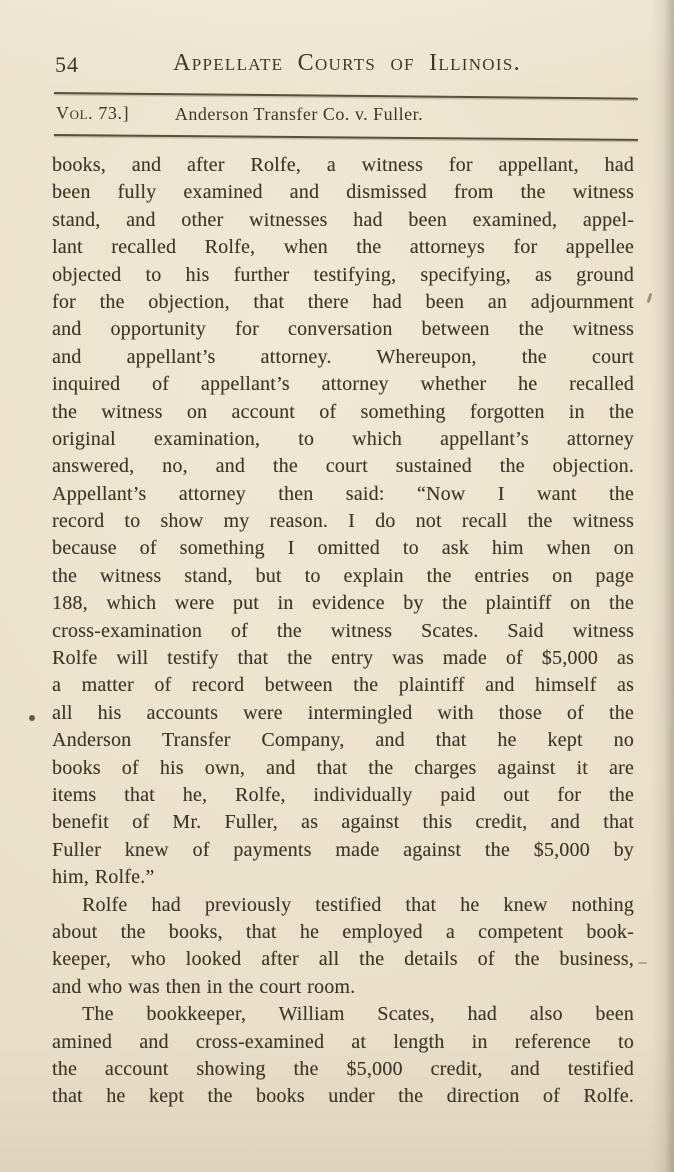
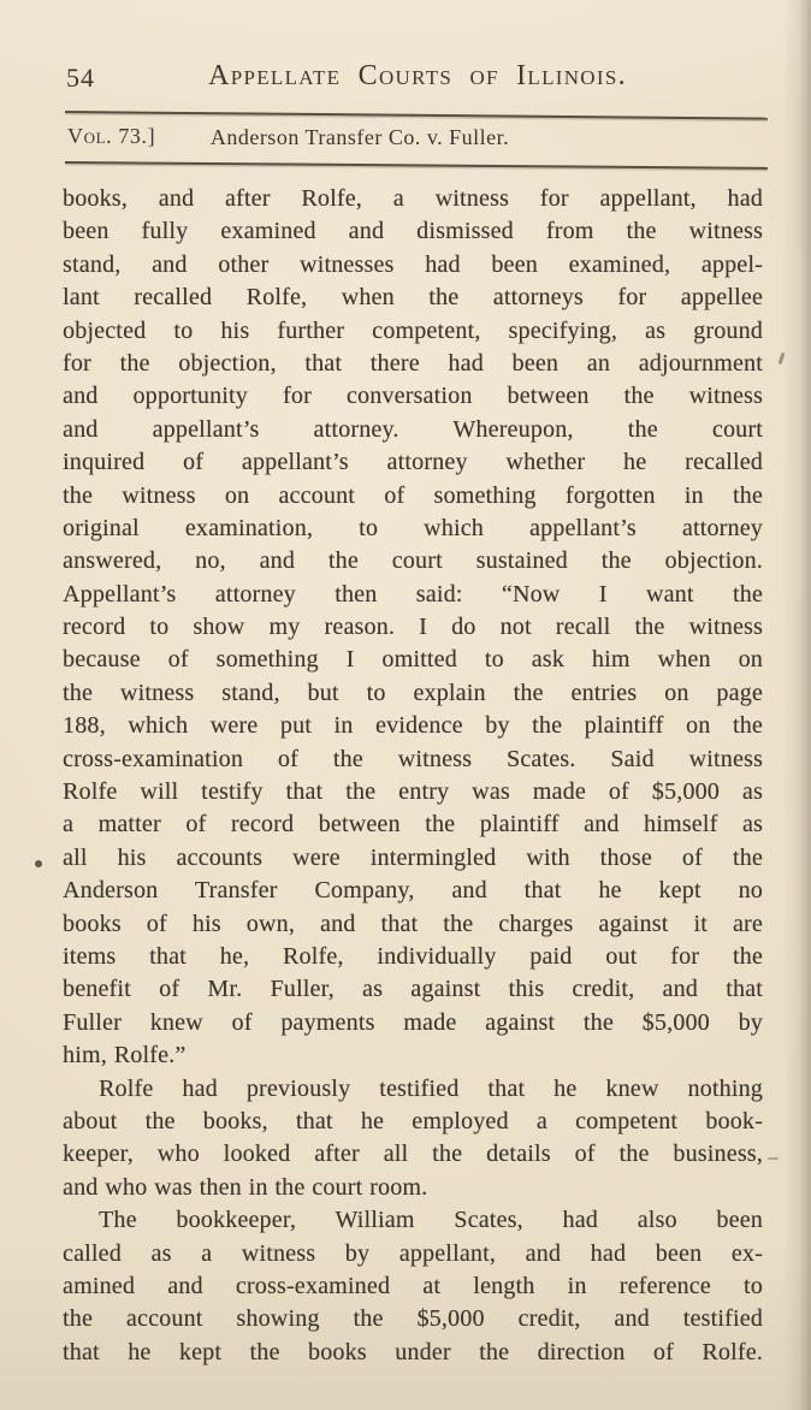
  54
  Appellate Courts of Illinois.
  Vol. 73.]
  Anderson Transfer Co. v. Fuller.
  books, and after Rolfe, a witness for appellant, had
  been fully examined and dismissed from the witness
  stand, and other witnesses had been examined, appel-
  lant recalled Rolfe, when the attorneys for appellee
- objected to his further testifying, specifying, as ground
+ objected to his further competent, specifying, as ground
  for the objection, that there had been an adjournment
  and opportunity for conversation between the witness
  and appellant’s attorney. Whereupon, the court
  inquired of appellant’s attorney whether he recalled
  the witness on account of something forgotten in the
  original examination, to which appellant’s attorney
  answered, no, and the court sustained the objection.
  Appellant’s attorney then said: “Now I want the
  record to show my reason. I do not recall the witness
  because of something I omitted to ask him when on
  the witness stand, but to explain the entries on page
  188, which were put in evidence by the plaintiff on the
  cross-examination of the witness Scates. Said witness
  Rolfe will testify that the entry was made of $5,000 as
  a matter of record between the plaintiff and himself as
  all his accounts were intermingled with those of the
  Anderson Transfer Company, and that he kept no
  books of his own, and that the charges against it are
  items that he, Rolfe, individually paid out for the
  benefit of Mr. Fuller, as against this credit, and that
  Fuller knew of payments made against the $5,000 by
  him, Rolfe.”
  Rolfe had previously testified that he knew nothing
  about the books, that he employed a competent book-
  keeper, who looked after all the details of the business,
  and who was then in the court room.
  The bookkeeper, William Scates, had also been
+ called as a witness by appellant, and had been ex-
  amined and cross-examined at length in reference to
  the account showing the $5,000 credit, and testified
  that he kept the books under the direction of Rolfe.
